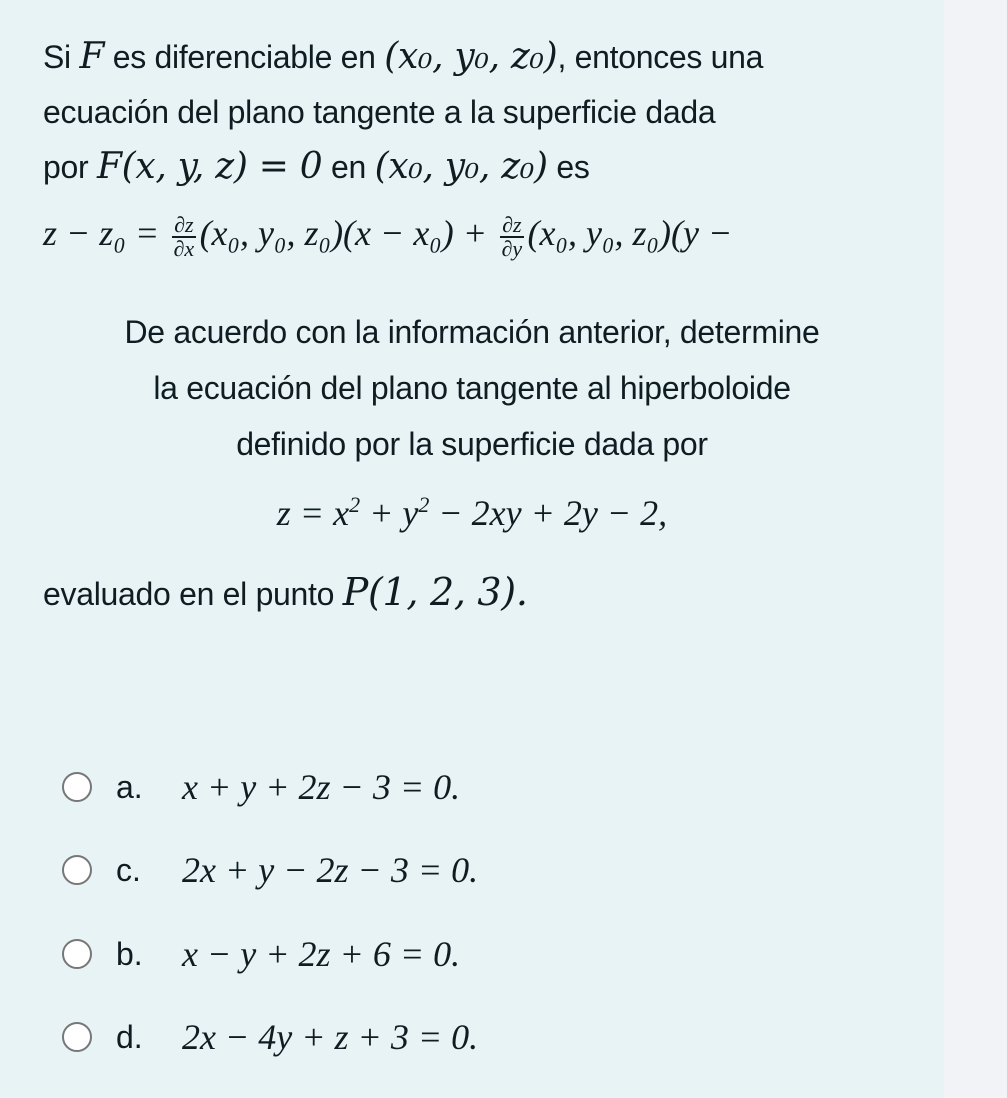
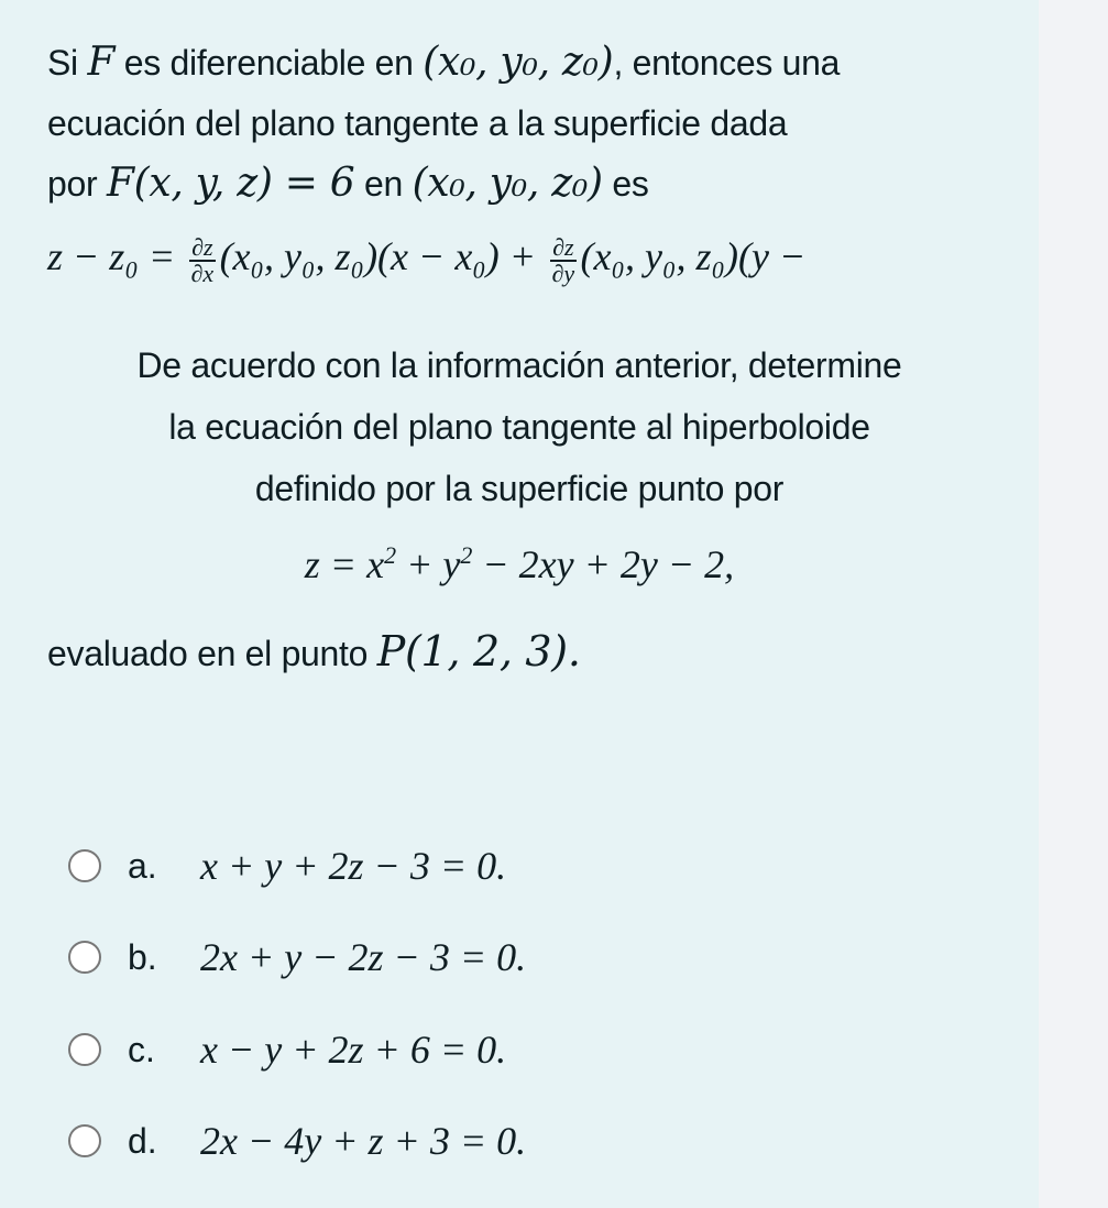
  Si F es diferenciable en (x₀, y₀, z₀), entonces una
  ecuación del plano tangente a la superficie dada
- por F(x, y, z) = 0 en (x₀, y₀, z₀) es
+ por F(x, y, z) = 6 en (x₀, y₀, z₀) es
  z − z₀ =
  ∂z
  ∂x
  (x₀, y₀, z₀)(x − x₀) +
  ∂z
  ∂y
  (x₀, y₀, z₀)(y −
  De acuerdo con la información anterior, determine
  la ecuación del plano tangente al hiperboloide
- definido por la superficie dada por
+ definido por la superficie punto por
  z = x2 + y2 − 2xy + 2y − 2,
  evaluado en el punto P(1, 2, 3).
  a.
  x + y + 2z − 3 = 0.
- c.
+ b.
  2x + y − 2z − 3 = 0.
- b.
+ c.
  x − y + 2z + 6 = 0.
  d.
  2x − 4y + z + 3 = 0.
